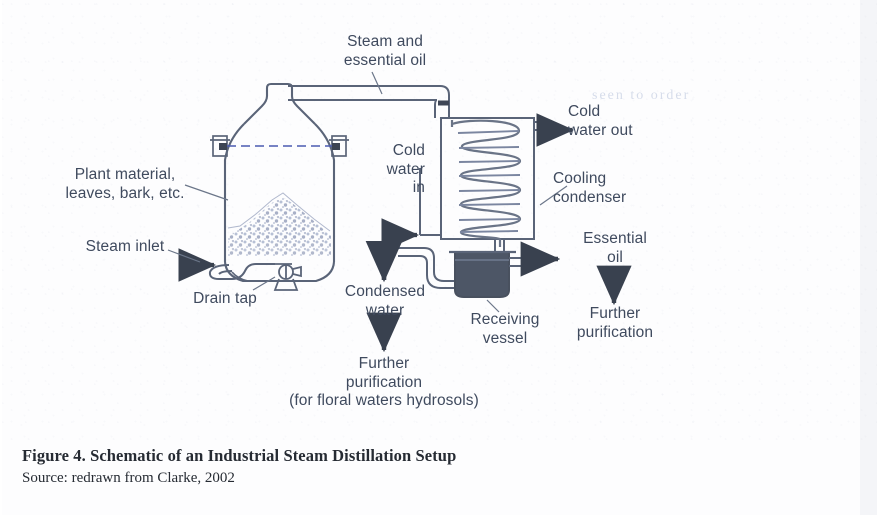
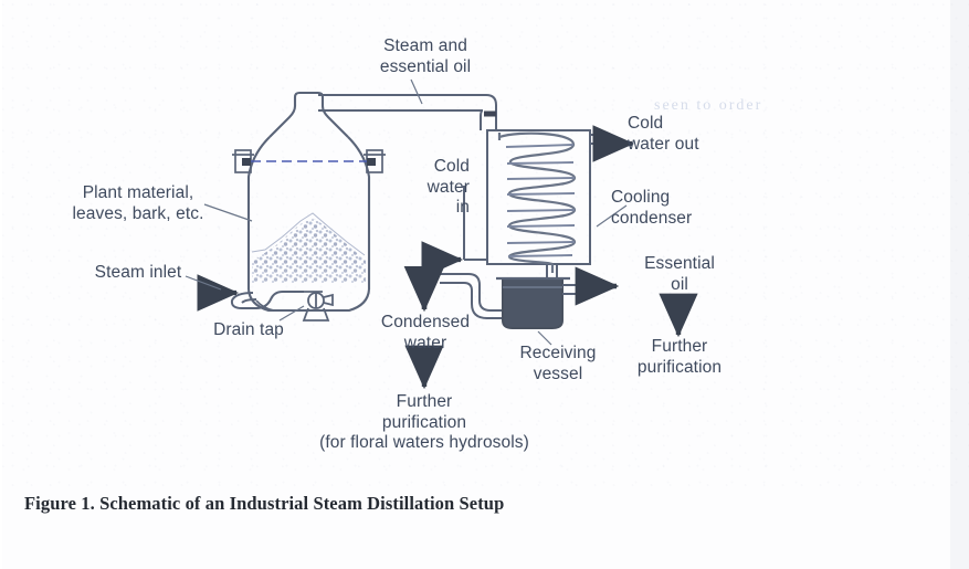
  Steam and
  essential oil
  Plant material,
  leaves, bark, etc.
  Steam inlet
  Drain tap
  Cold
  water
  in
  Cold
  water out
  Cooling
  condenser
  Essential
  oil
  Further
  purification
  Condensed
  water
  Receiving
  vessel
  Further
  purification
  (for floral waters hydrosols)
  seen to order
- Figure 4. Schematic of an Industrial Steam Distillation Setup
+ Figure 1. Schematic of an Industrial Steam Distillation Setup
- Source: redrawn from Clarke, 2002
